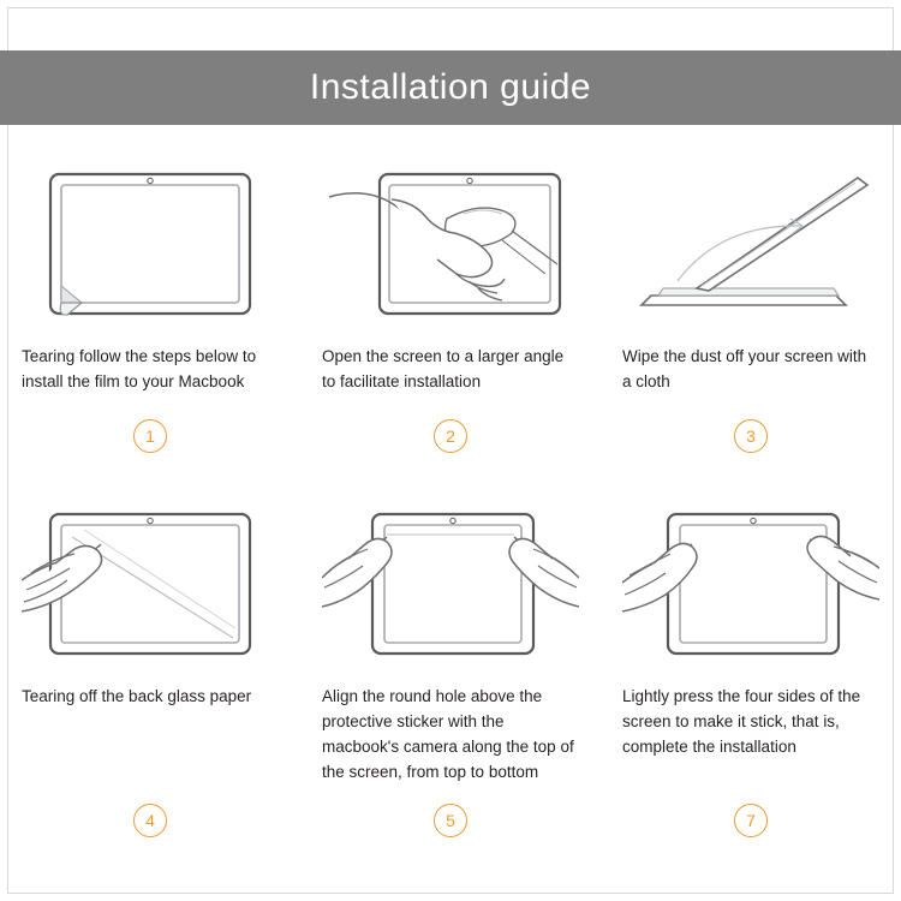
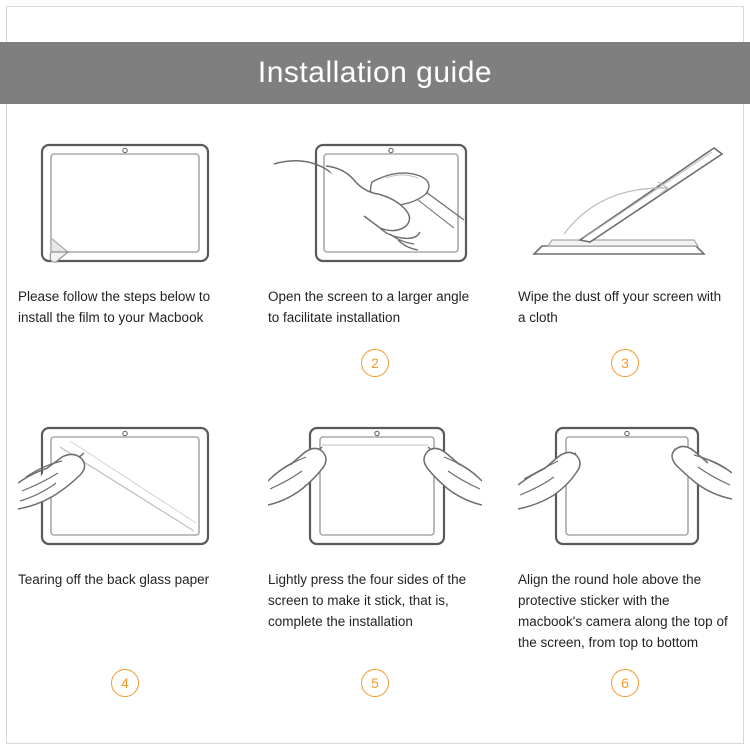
  Installation guide
- Tearing follow the steps below to install the film to your Macbook
+ Please follow the steps below to install the film to your Macbook
- 1
  Open the screen to a larger angle to facilitate installation
  2
  Wipe the dust off your screen with a cloth
  3
  Tearing off the back glass paper
  4
- Align the round hole above the protective sticker with the macbook's camera along the top of the screen, from top to bottom
+ Lightly press the four sides of the screen to make it stick, that is, complete the installation
  5
- Lightly press the four sides of the screen to make it stick, that is, complete the installation
+ Align the round hole above the protective sticker with the macbook's camera along the top of the screen, from top to bottom
- 7
+ 6
